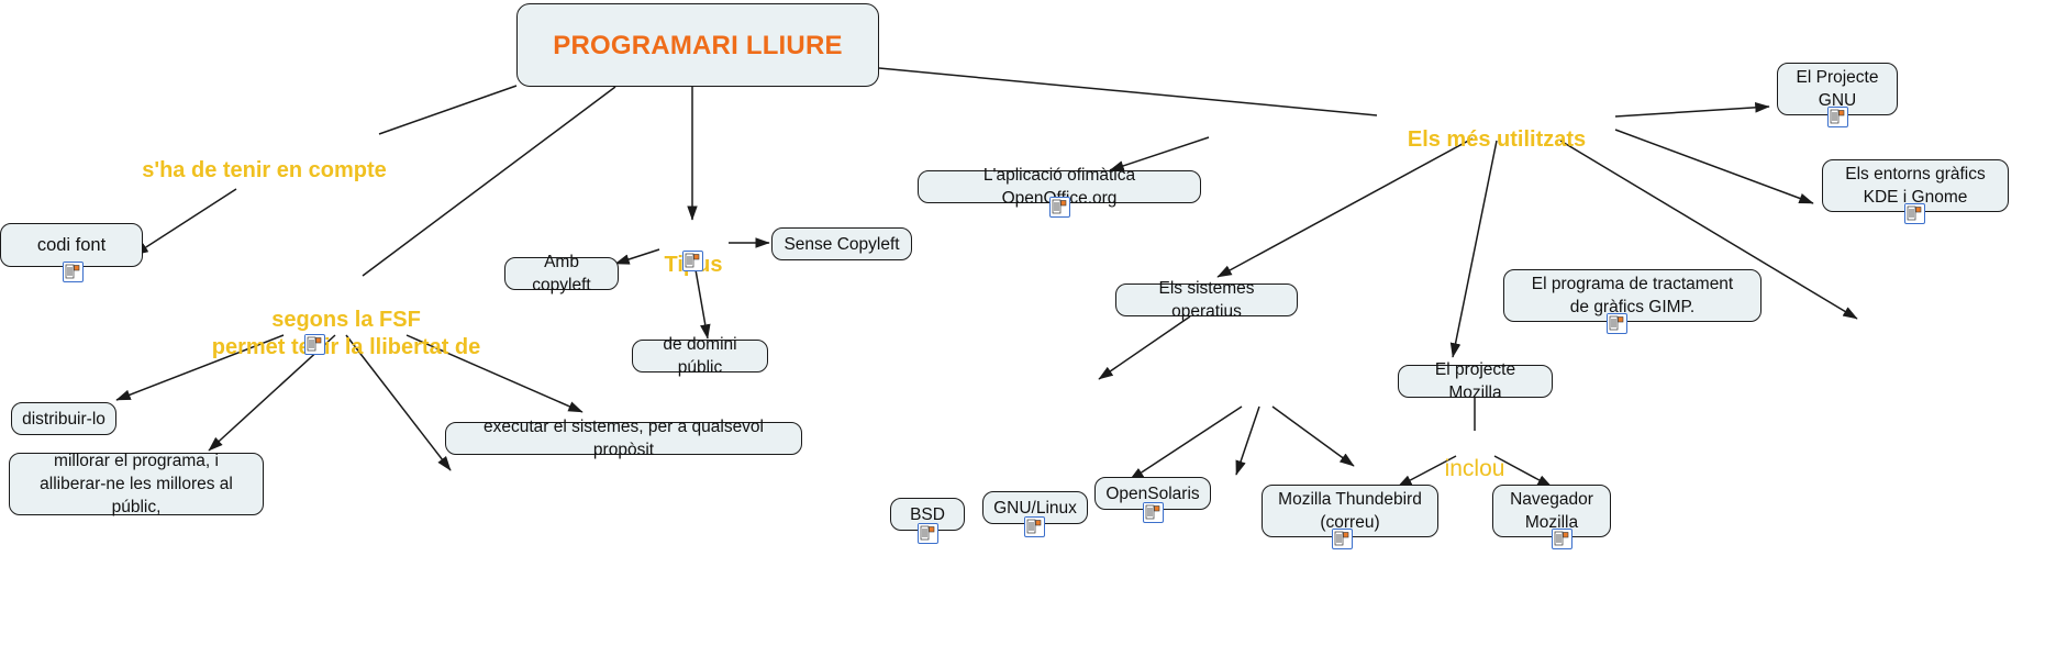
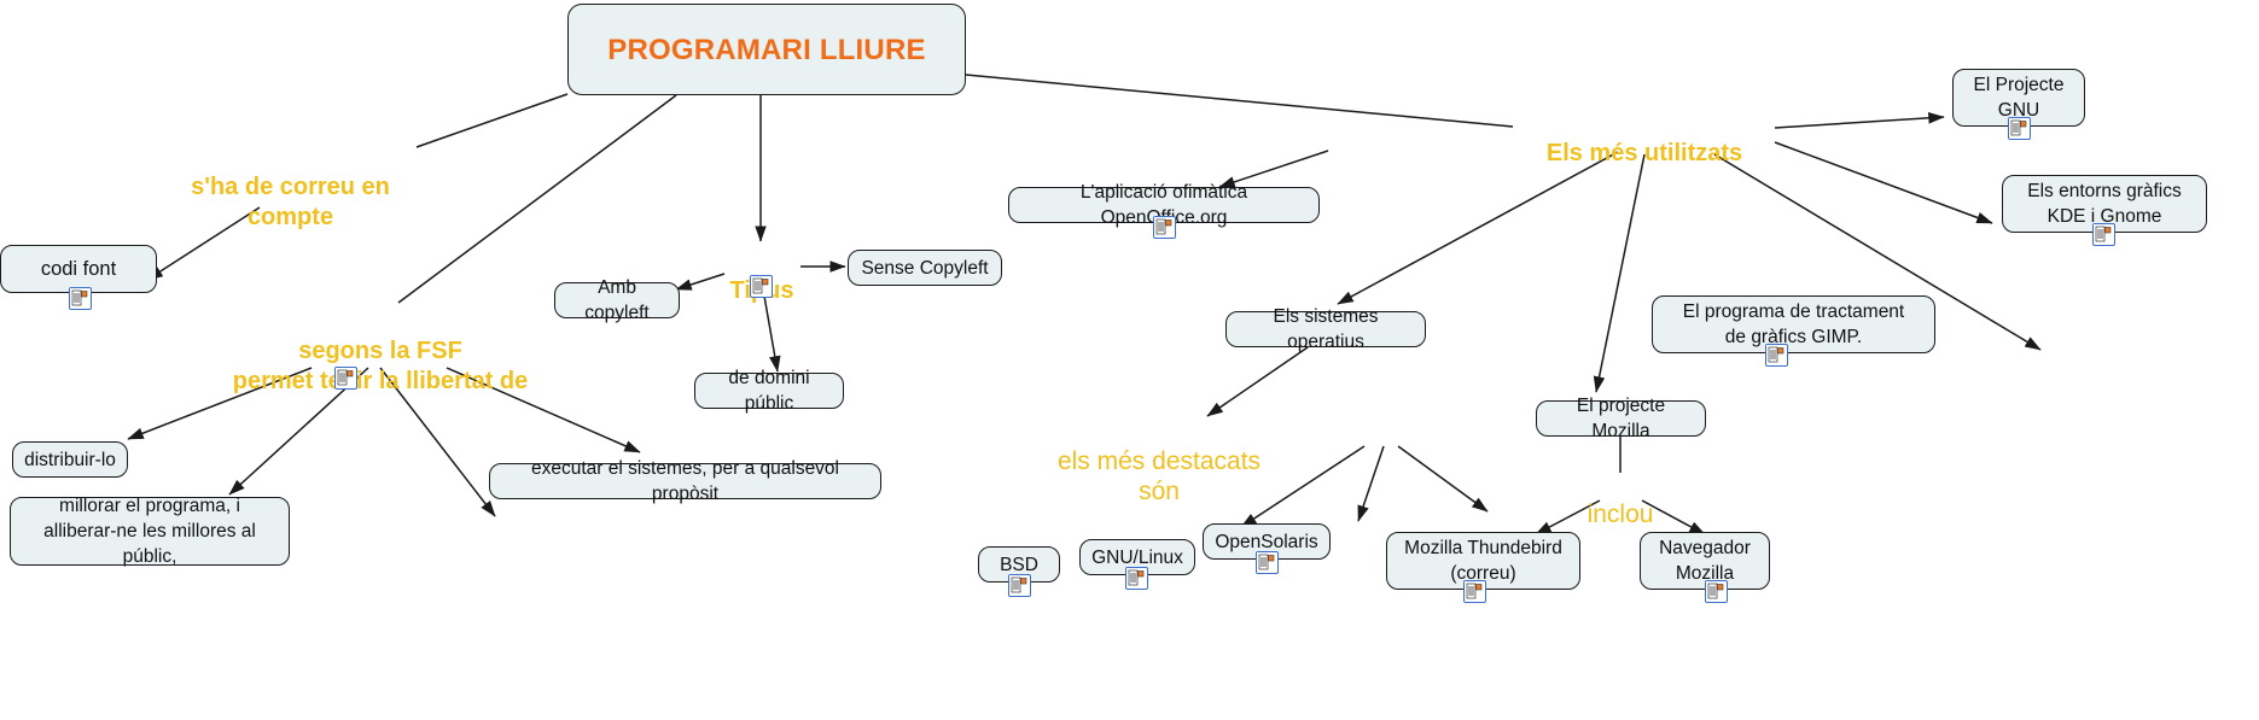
  PROGRAMARI LLIURE
- s'ha de tenir en compte
+ s'ha de correu en compte
  codi font
  segons la FSF
  permet tir la llibertat de
  distribuir-lo
  millorar el programa, i
  alliberar-ne les millores al públic,
  executar el sistemes, per a qualsevol propòsit
  Tius
  Amb copyleft
  Sense Copyleft
  de domini públic
  Els més utilitzats
  L'aplicació ofimàtica Opence.org
  Els sistemes operatius
+ els més destacats són
  BSD
  GNU/Linux
  OpenSolaris
  El projecte Mozilla
  inclou
  Mozilla Thundebird
  (correu)
  Navegador
  Mozilla
  El Projecte
  GNU
  Els entorns gràfics
  KDE i Gnome
  El programa de tractament
  de gràfics GIMP.
